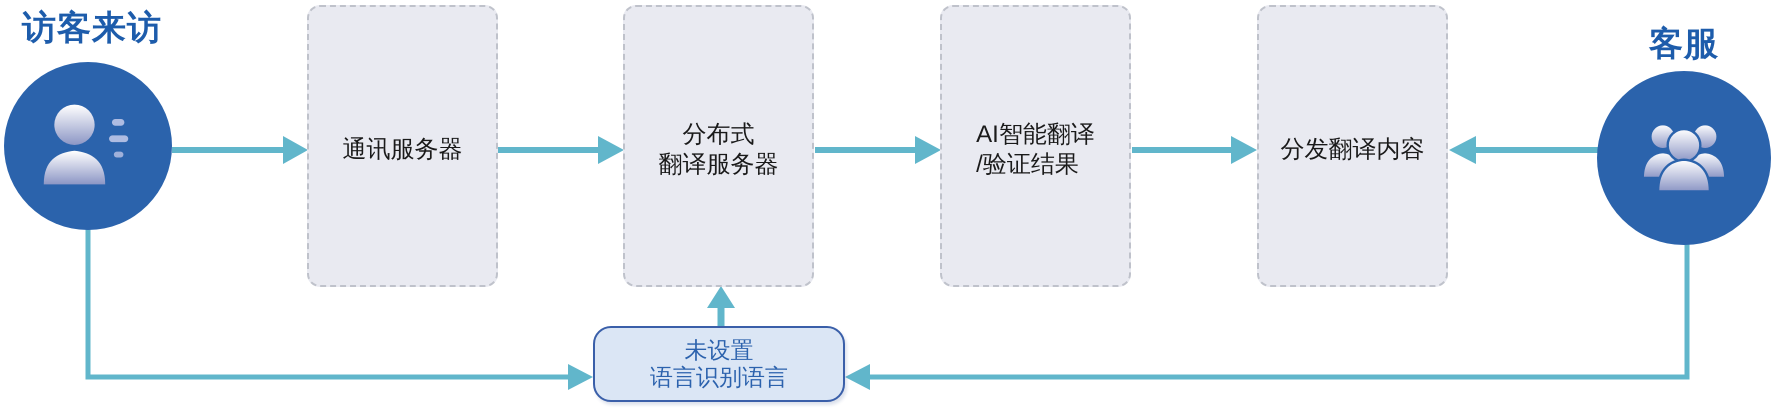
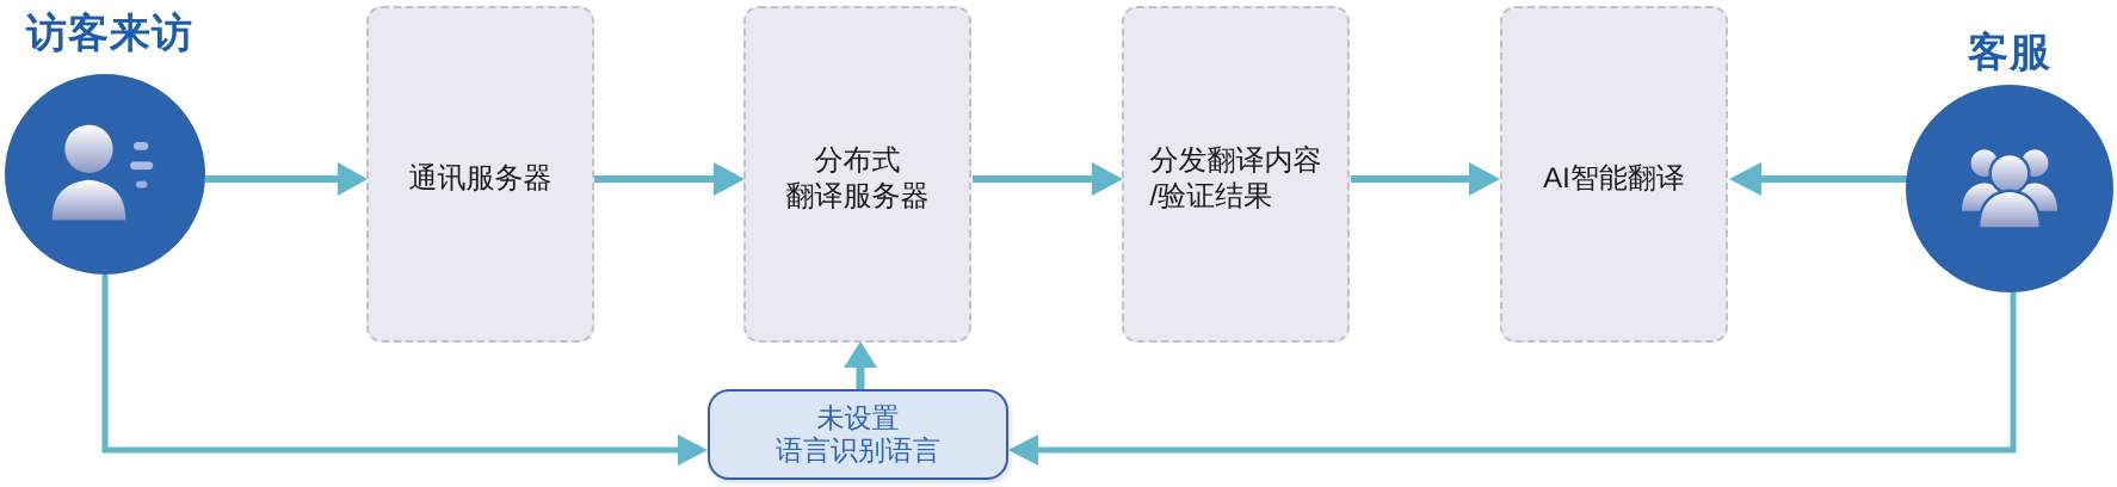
  访客来访
  通讯服务器
  分布式
  翻译服务器
- AI智能翻译
+ 分发翻译内容
  /验证结果
- 分发翻译内容
+ AI智能翻译
  未设置
  语言识别语言
  客服
